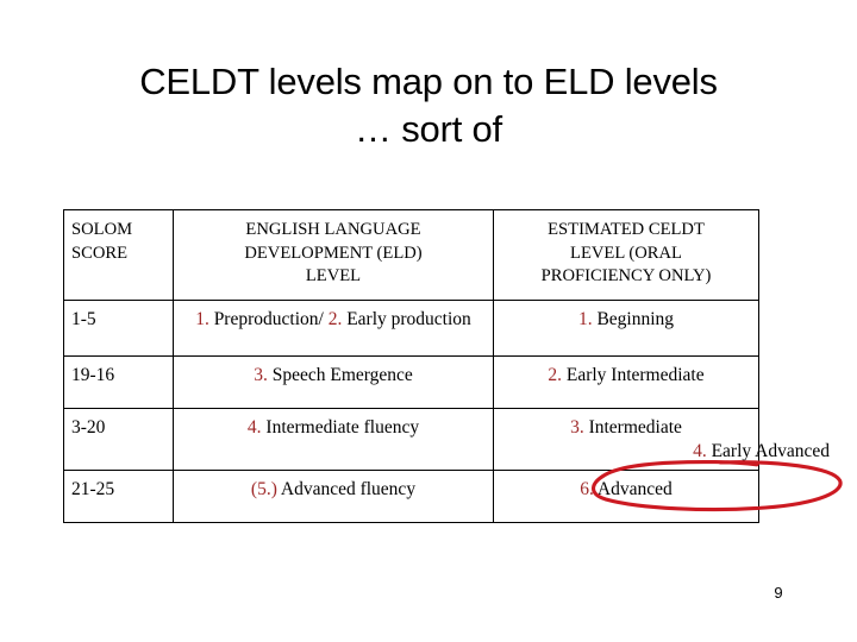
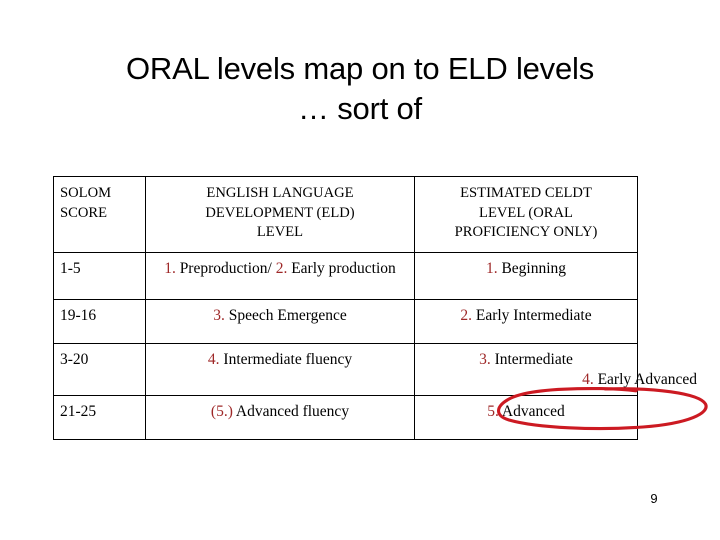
- CELDT levels map on to ELD levels
+ ORAL levels map on to ELD levels
  … sort of
  SOLOM SCORE	ENGLISH LANGUAGE DEVELOPMENT (ELD) LEVEL	ESTIMATED CELDT LEVEL (ORAL PROFICIENCY ONLY)
  1-5	1. Preproduction/ 2. Early production	1. Beginning
  19-16	3. Speech Emergence	2. Early Intermediate
  3-20	4. Intermediate fluency	3. Intermediate 4. Early Advanced
- 21-25	(5.) Advanced fluency	6. Advanced
+ 21-25	(5.) Advanced fluency	5. Advanced
  9
